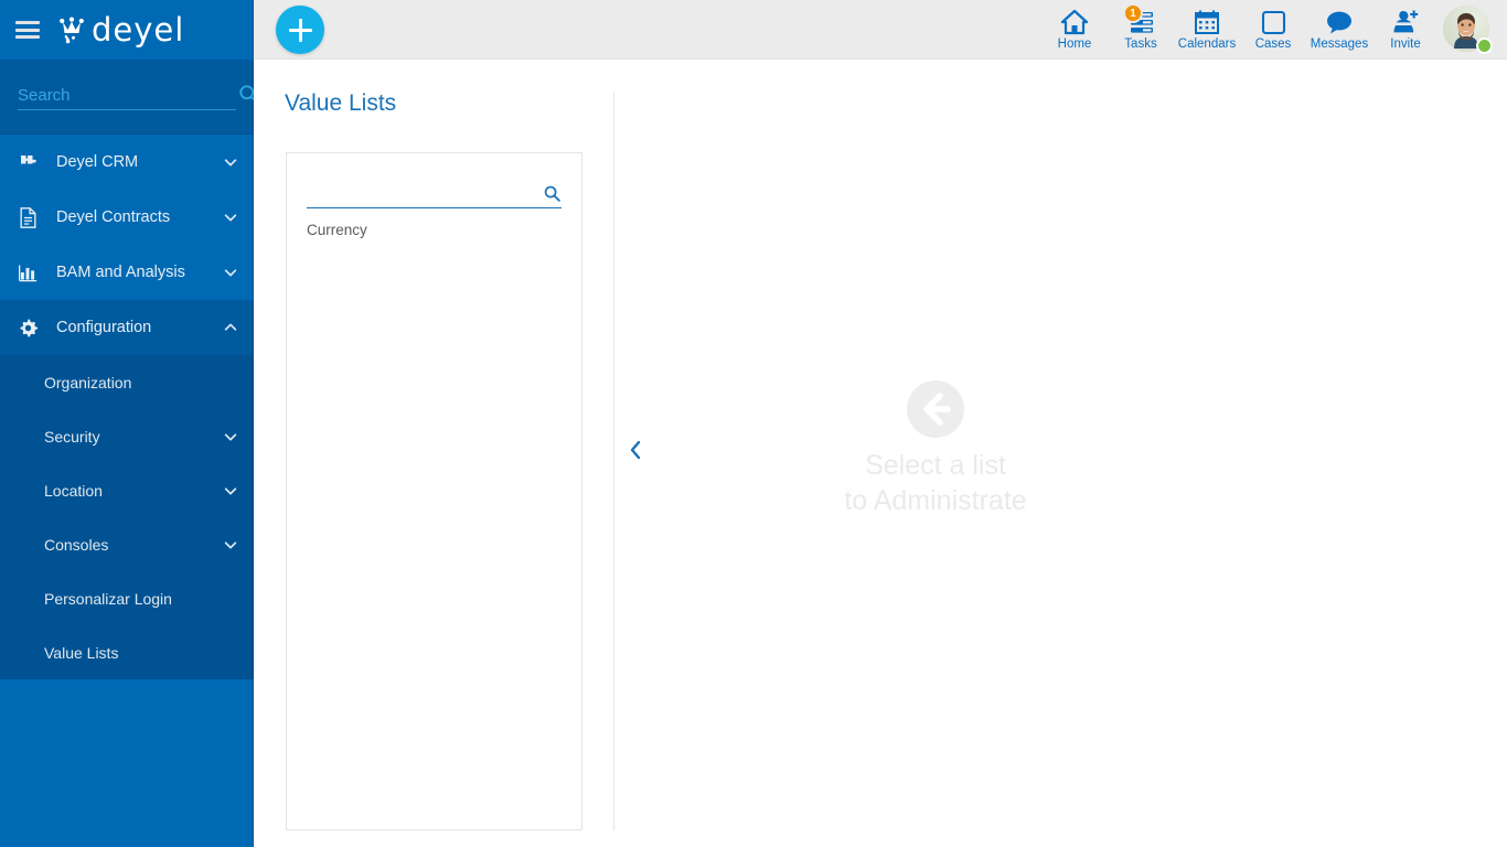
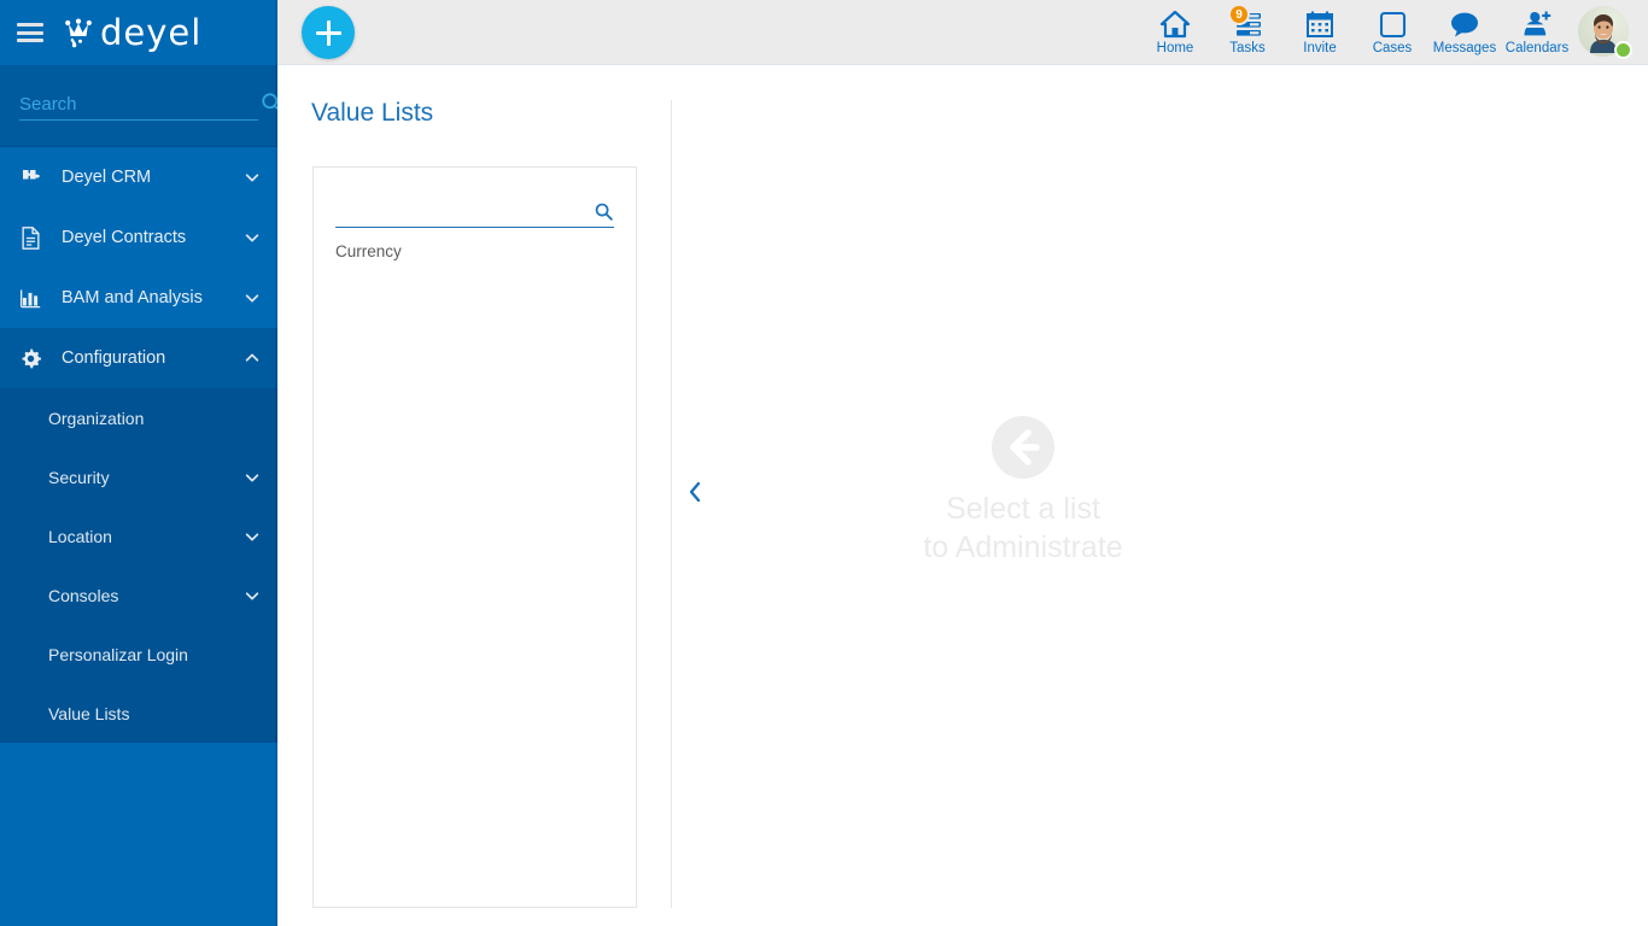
  deyel
  Search
  Deyel CRM
  Deyel Contracts
  BAM and Analysis
  Configuration
  Organization
  Security
  Location
  Consoles
  Personalizar Login
  Value Lists
  Home
- 1
+ 9
  Tasks
- Calendars
+ Invite
  Cases
  Messages
- Invite
+ Calendars
  Value Lists
  Currency
